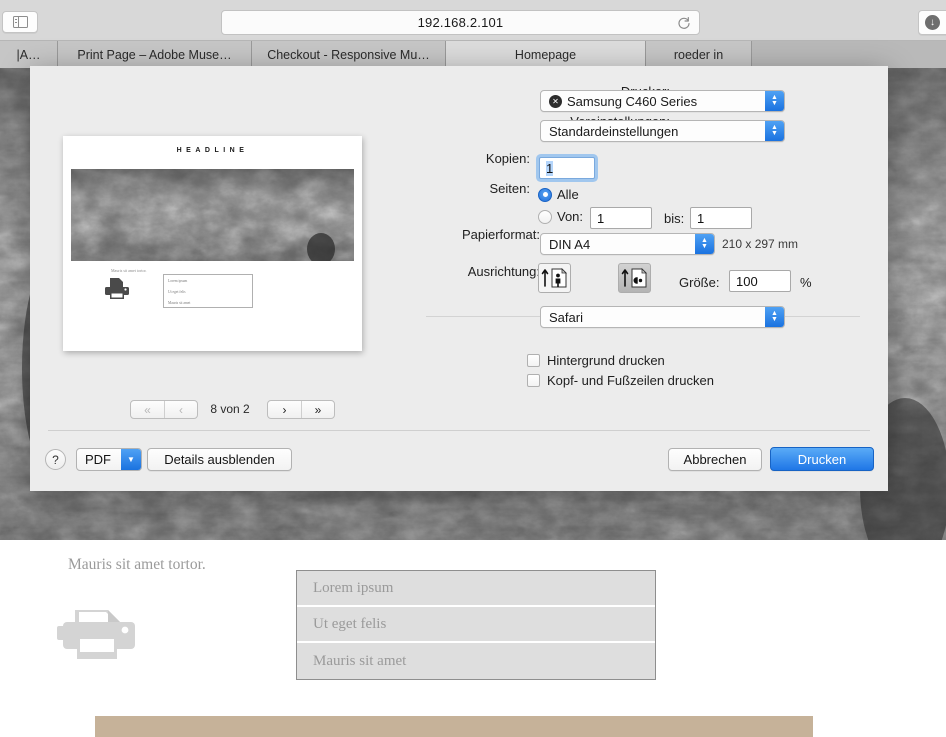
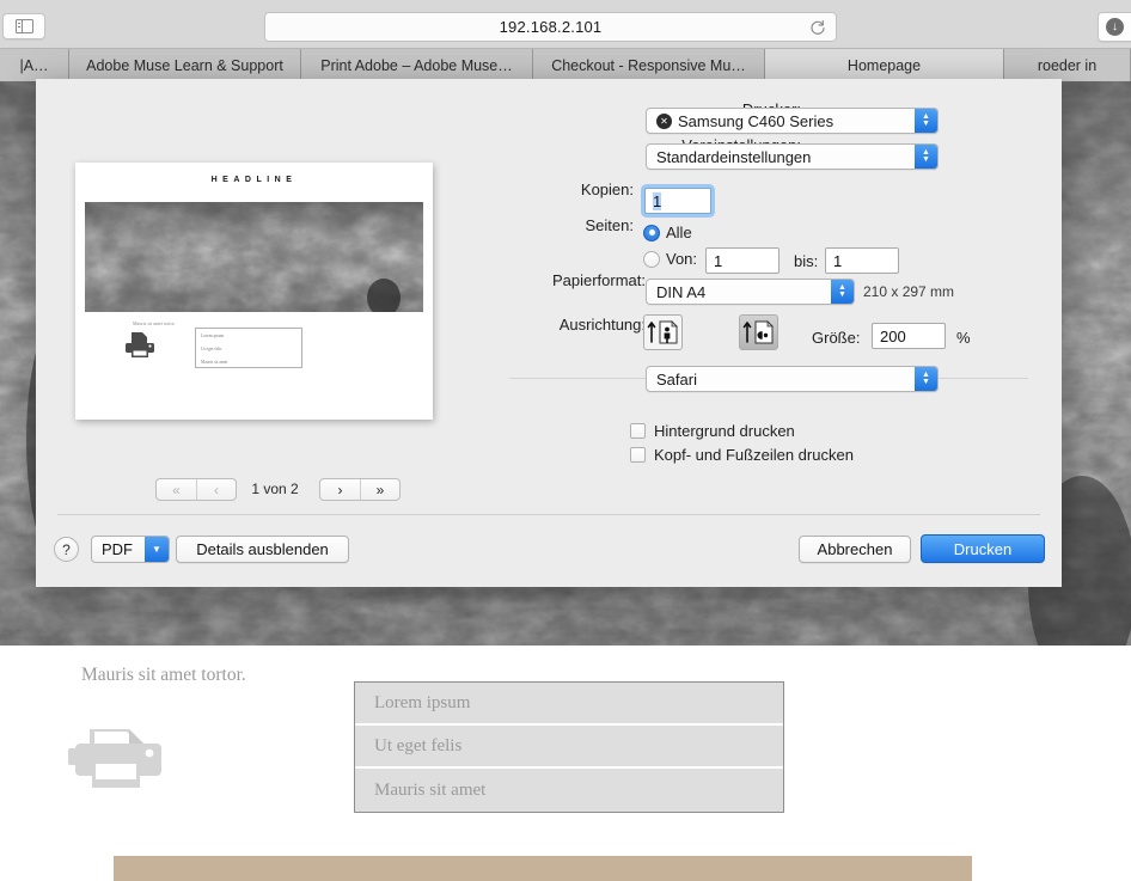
  Mauris sit amet tortor.
  Lorem ipsum
  Ut eget felis
  Mauris sit amet
  192.168.2.101
  ↓
  |A…
+ Adobe Muse Learn & Support
- Print Page – Adobe Muse…
+ Print Adobe – Adobe Muse…
  Checkout - Responsive Mu…
  Homepage
  roeder in
  «
  ‹
- 8 von 2
+ 1 von 2
  ›
  »
  ✕
  Samsung C460 Series
  Standardeinstellungen
  Kopien:
  1
  Seiten:
  Alle
  Von:
  1
  bis:
  1
  Papierformat:
  DIN A4
  210 x 297 mm
  Ausrichtung
  Größe:
- 100
+ 200
  %
  Safari
  Hintergrund drucken
  Kopf- und Fußzeilen drucken
  ?
  PDF
  ▼
  Details ausblenden
  Abbrechen
  Drucken
